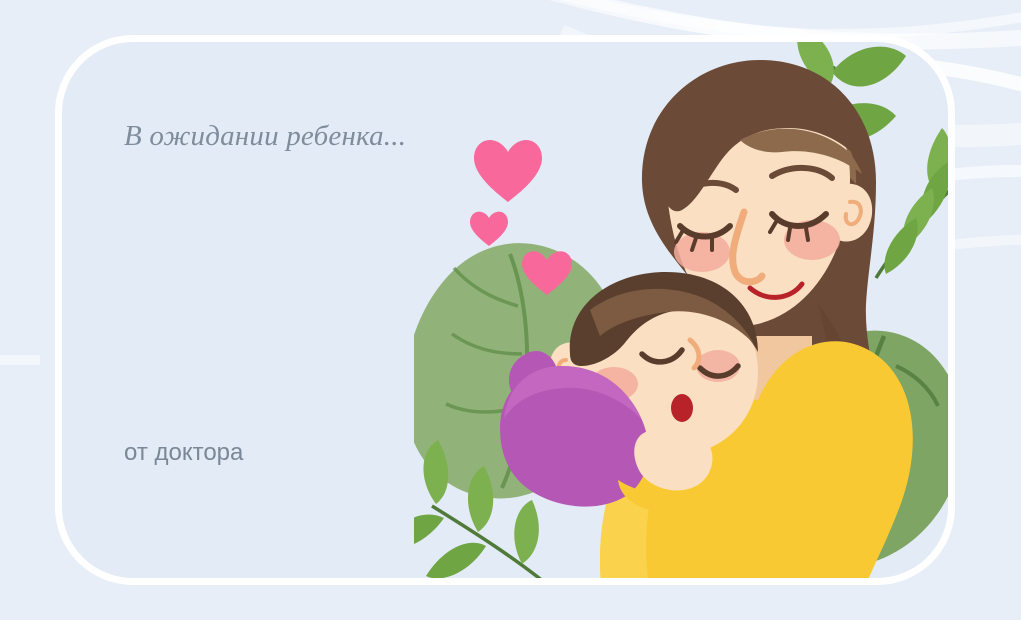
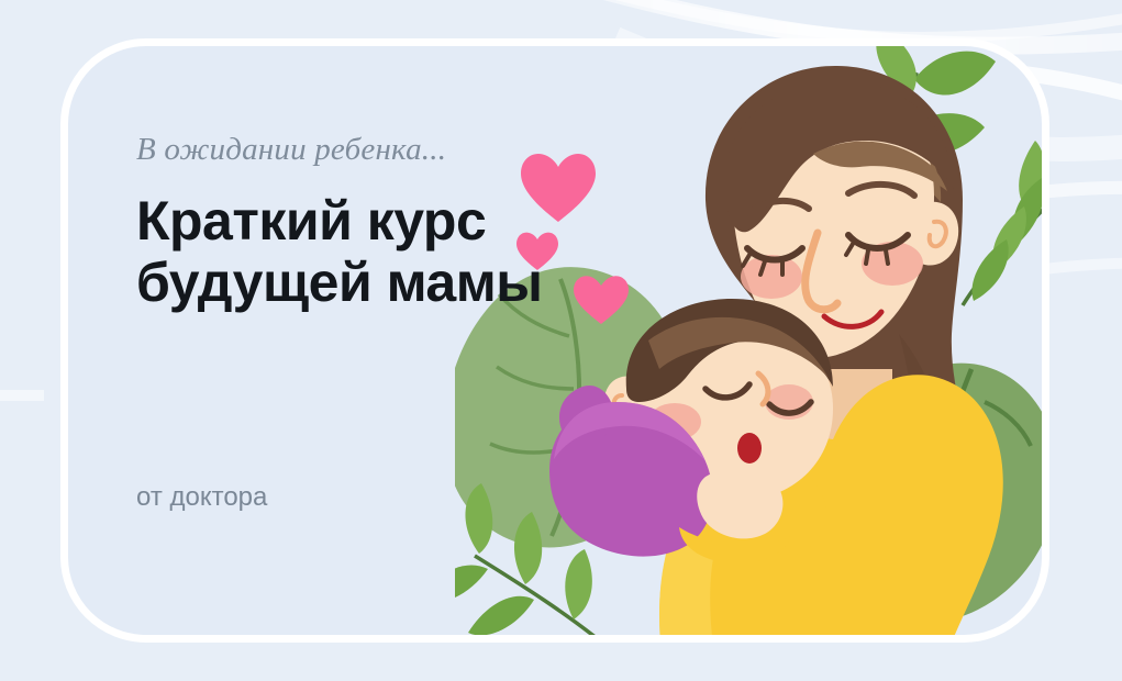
  В ожидании ребенка...
+ Краткий курс
+ будущей мамы
  от доктора
